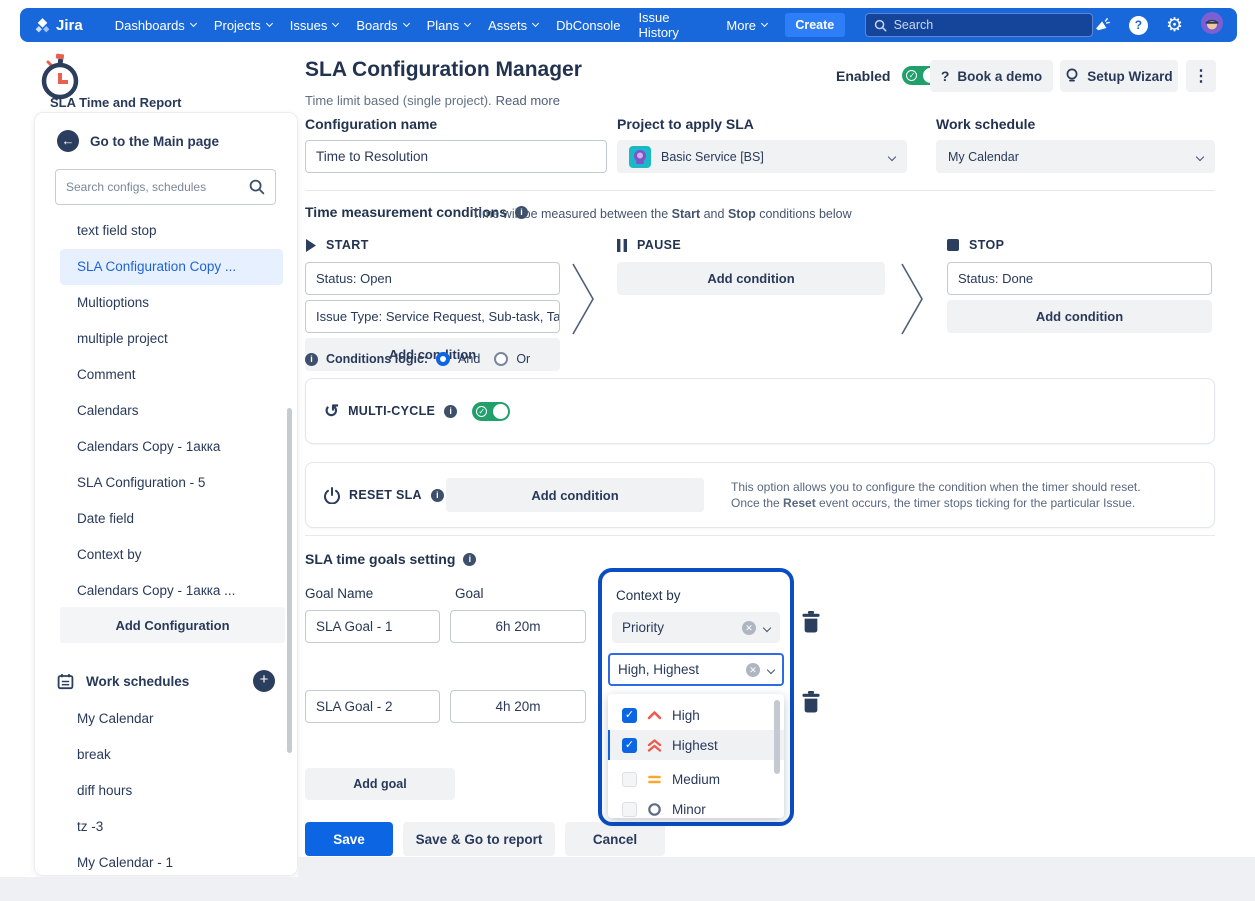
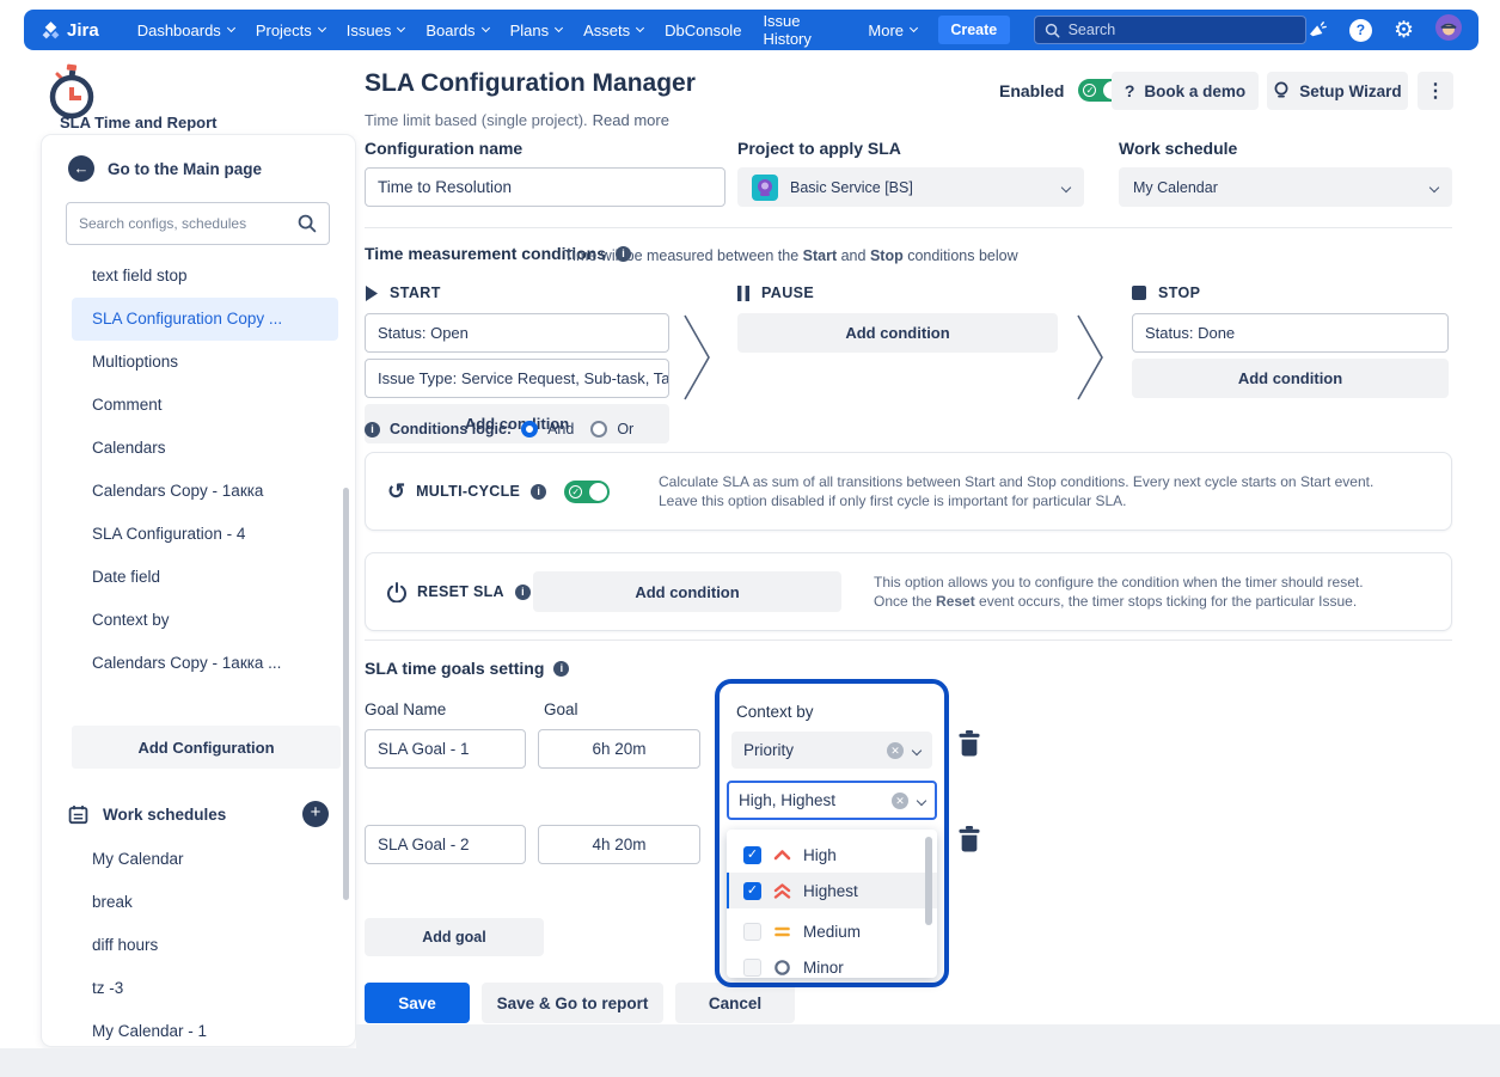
  Jira
  Dashboards
  Projects
  Issues
  Boards
  Plans
  Assets
  DbConsole
  Issue History
  More
  Create
  Search
  ?
  ⚙
  SLA Time and Report
  ←
  Go to the Main page
  Search configs, schedules
  text field stop
  SLA Configuration Copy ...
  Multioptions
- multiple project
  Comment
  Calendars
  Calendars Copy - 1акка
- SLA Configuration - 5
+ SLA Configuration - 4
  Date field
  Context by
  Calendars Copy - 1акка ...
  Add Configuration
  Work schedules
  +
  My Calendar
  break
  diff hours
  tz -3
  My Calendar - 1
  SLA Configuration Manager
  Time limit based (single project). Read more
  Enabled
  ✓
  ?
  Book a demo
  Setup Wizard
  ⋮
  Configuration name
  Time to Resolution
  Project to apply SLA
  Basic Service [BS]
  Work schedule
  My Calendar
  Time measurement conditions
  i
  Time will be measured between the Start and Stop conditions below
  START
  Status: Open
  Issue Type: Service Request, Sub-task, Ta
  Add coition
  PAUSE
  Add condition
  STOP
  Status: Done
  Add condition
  i
  Conditions logic:
  And
  Or
  ↺
  MULTI-CYCLE
  i
  ✓
+ Calculate SLA as sum of all transitions between Start and Stop conditions. Every next cycle starts on Start event.
+ Leave this option disabled if only first cycle is important for particular SLA.
  RESET SLA
  i
  Add condition
  This option allows you to configure the condition when the timer should reset.
  Once the Reset event occurs, the timer stops ticking for the particular Issue.
  SLA time goals setting
  i
  Goal Name
  Goal
  SLA Goal - 1
  6h 20m
  SLA Goal - 2
  4h 20m
  Add goal
  Save
  Save & Go to report
  Cancel
  Context by
  Priority
  ✕
  High, Highest
  ✕
  ✓
  High
  ✓
  Highest
  Medium
  Minor
